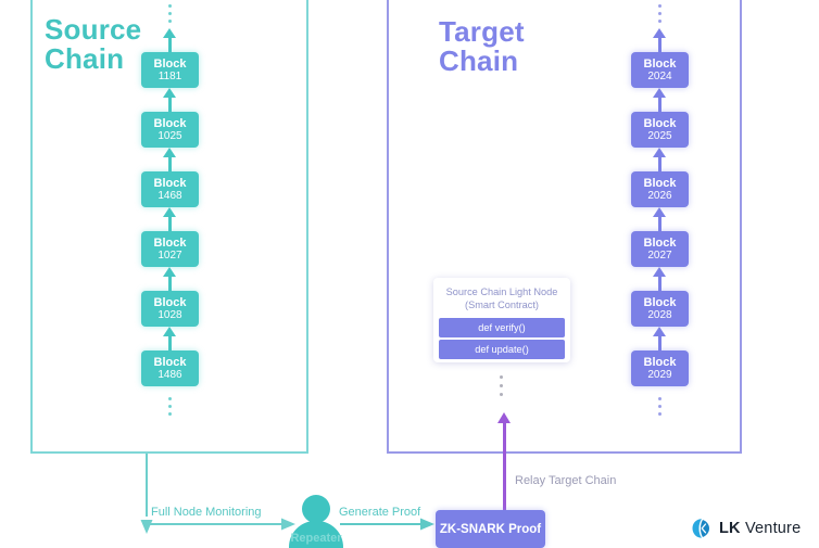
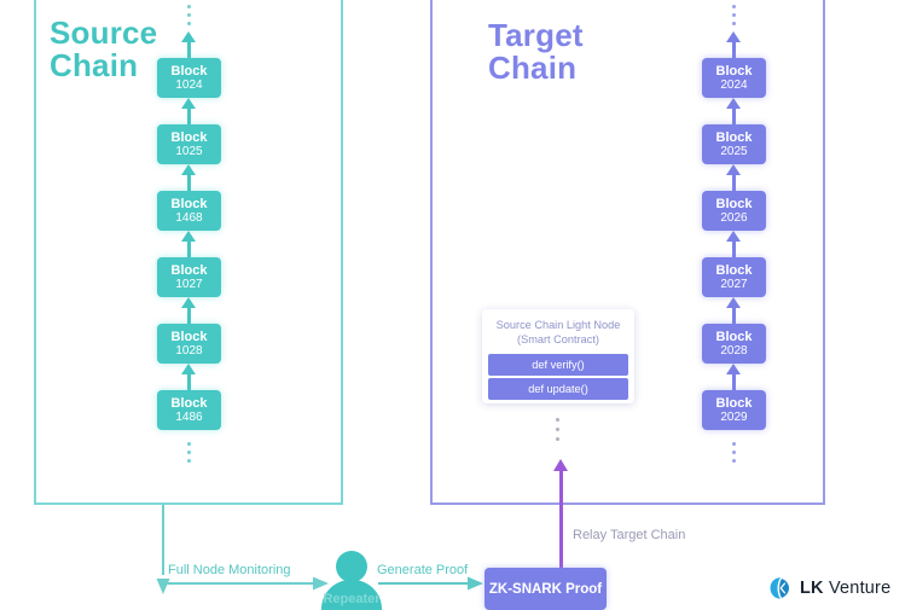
  Source
  Chain
  Block
- 1181
+ 1024
  Block
  1025
  Block
  1468
  Block
  1027
  Block
  1028
  Block
  1486
  Target
  Chain
  Block
  2024
  Block
  2025
  Block
  2026
  Block
  2027
  Block
  2028
  Block
  2029
  Source Chain Light Node
  (Smart Contract)
  def verify()
  def update()
  Relay Target Chain
  Full Node Monitoring
  Generate Proof
  Repeater
  ZK-SNARK Proof
  LK Venture
